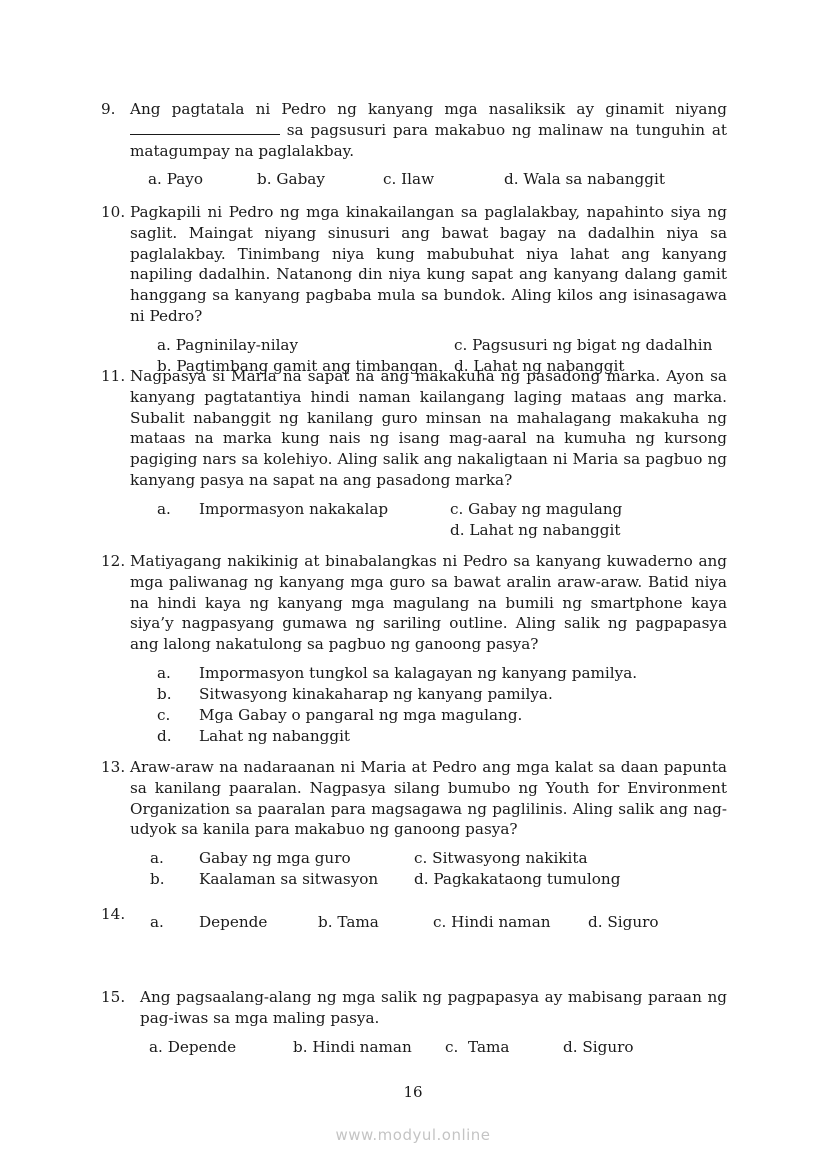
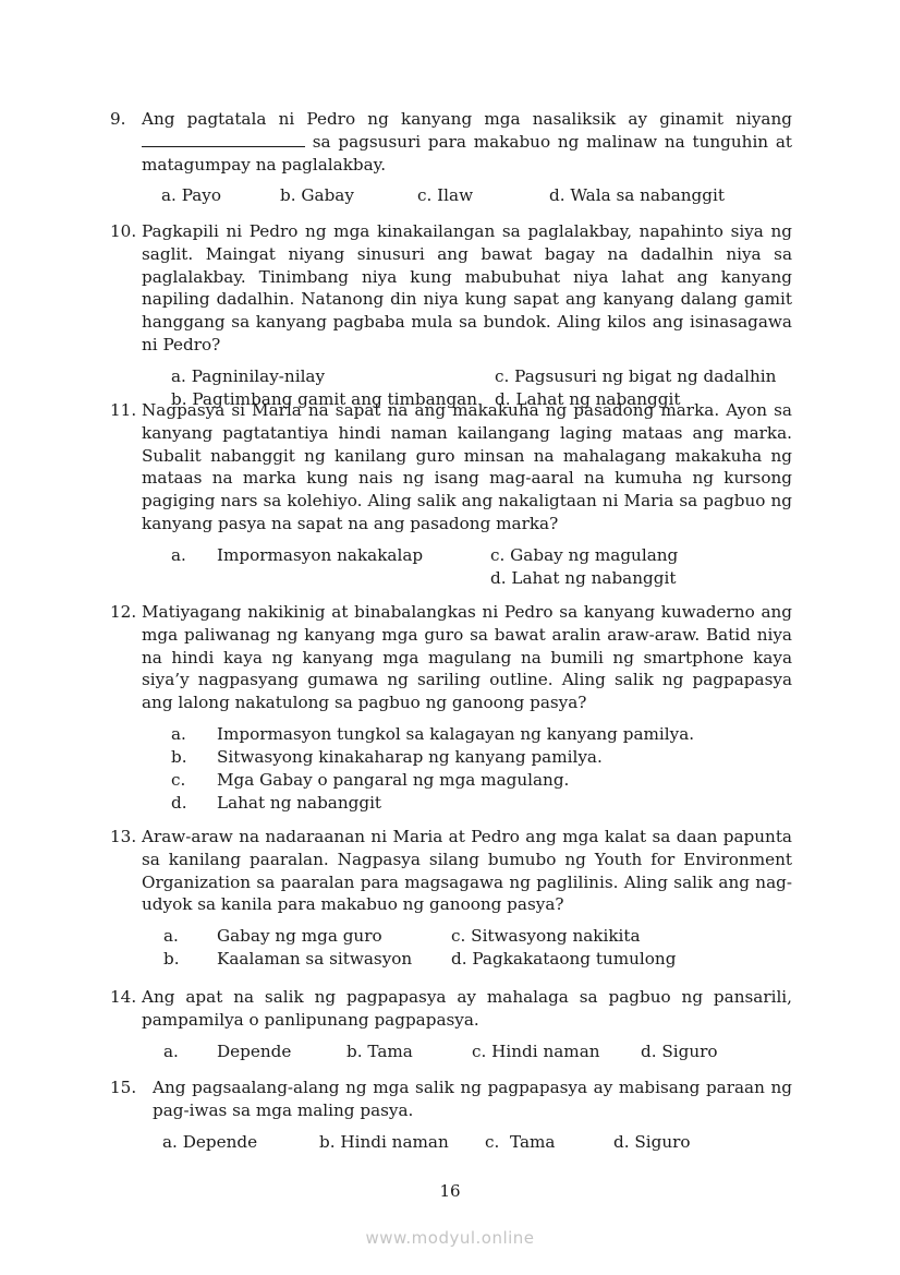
  9.
  Ang pagtatala ni Pedro ng kanyang mga nasaliksik ay ginamit niyang sa pagsusuri para makabuo ng malinaw na tunguhin at matagumpay na paglalakbay.
  a. Payo
  b. Gabay
  c. Ilaw
  d. Wala sa nabanggit
  10.
  Pagkapili ni Pedro ng mga kinakailangan sa paglalakbay, napahinto siya ng saglit. Maingat niyang sinusuri ang bawat bagay na dadalhin niya sa paglalakbay. Tinimbang niya kung mabubuhat niya lahat ang kanyang napiling dadalhin. Natanong din niya kung sapat ang kanyang dalang gamit hanggang sa kanyang pagbaba mula sa bundok. Aling kilos ang isinasagawa ni Pedro?
  a. Pagninilay-nilay
  b. Pagtimbang gamit ang timbangan
  c. Pagsusuri ng bigat ng dadalhin
  d. Lahat ng nabanggit
  11.
  Nagpasya si Maria na sapat na ang makakuha ng pasadong marka. Ayon sa kanyang pagtatantiya hindi naman kailangang laging mataas ang marka. Subalit nabanggit ng kanilang guro minsan na mahalagang makakuha ng mataas na marka kung nais ng isang mag-aaral na kumuha ng kursong pagiging nars sa kolehiyo. Aling salik ang nakaligtaan ni Maria sa pagbuo ng kanyang pasya na sapat na ang pasadong marka?
  a. Impormasyon nakakalap
  c. Gabay ng magulang
  d. Lahat ng nabanggit
  12.
  Matiyagang nakikinig at binabalangkas ni Pedro sa kanyang kuwaderno ang mga paliwanag ng kanyang mga guro sa bawat aralin araw-araw. Batid niya na hindi kaya ng kanyang mga magulang na bumili ng smartphone kaya siya’y nagpasyang gumawa ng sariling outline. Aling salik ng pagpapasya ang lalong nakatulong sa pagbuo ng ganoong pasya?
  a. Impormasyon tungkol sa kalagayan ng kanyang pamilya.
  b. Sitwasyong kinakaharap ng kanyang pamilya.
  c. Mga Gabay o pangaral ng mga magulang.
  d. Lahat ng nabanggit
  13.
  Araw-araw na nadaraanan ni Maria at Pedro ang mga kalat sa daan papunta sa kanilang paaralan. Nagpasya silang bumubo ng Youth for Environment Organization sa paaralan para magsagawa ng paglilinis. Aling salik ang nag-udyok sa kanila para makabuo ng ganoong pasya?
  a. Gabay ng mga guro
  b. Kaalaman sa sitwasyon
  c. Sitwasyong nakikita
  d. Pagkakataong tumulong
  14.
+ Ang apat na salik ng pagpapasya ay mahalaga sa pagbuo ng pansarili, pampamilya o panlipunang pagpapasya.
  a. Depende
  b. Tama
  c. Hindi naman
  d. Siguro
  15.
  Ang pagsaalang-alang ng mga salik ng pagpapasya ay mabisang paraan ng pag-iwas sa mga maling pasya.
  a. Depende
  b. Hindi naman
  c. Tama
  d. Siguro
  16
  www.modyul.online
